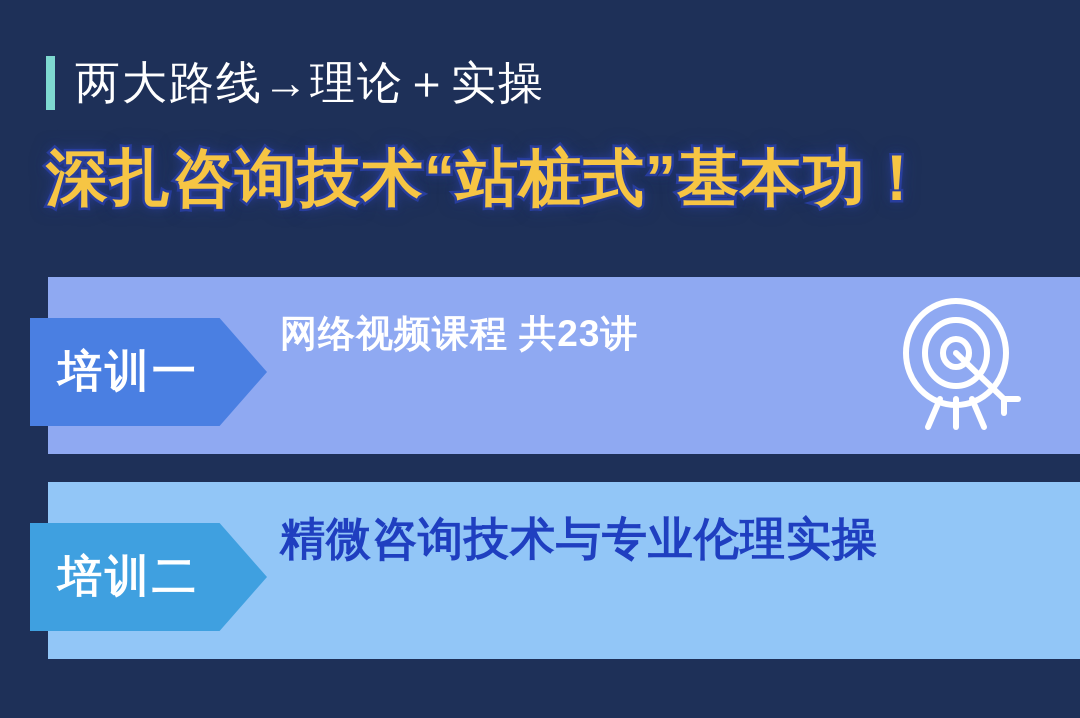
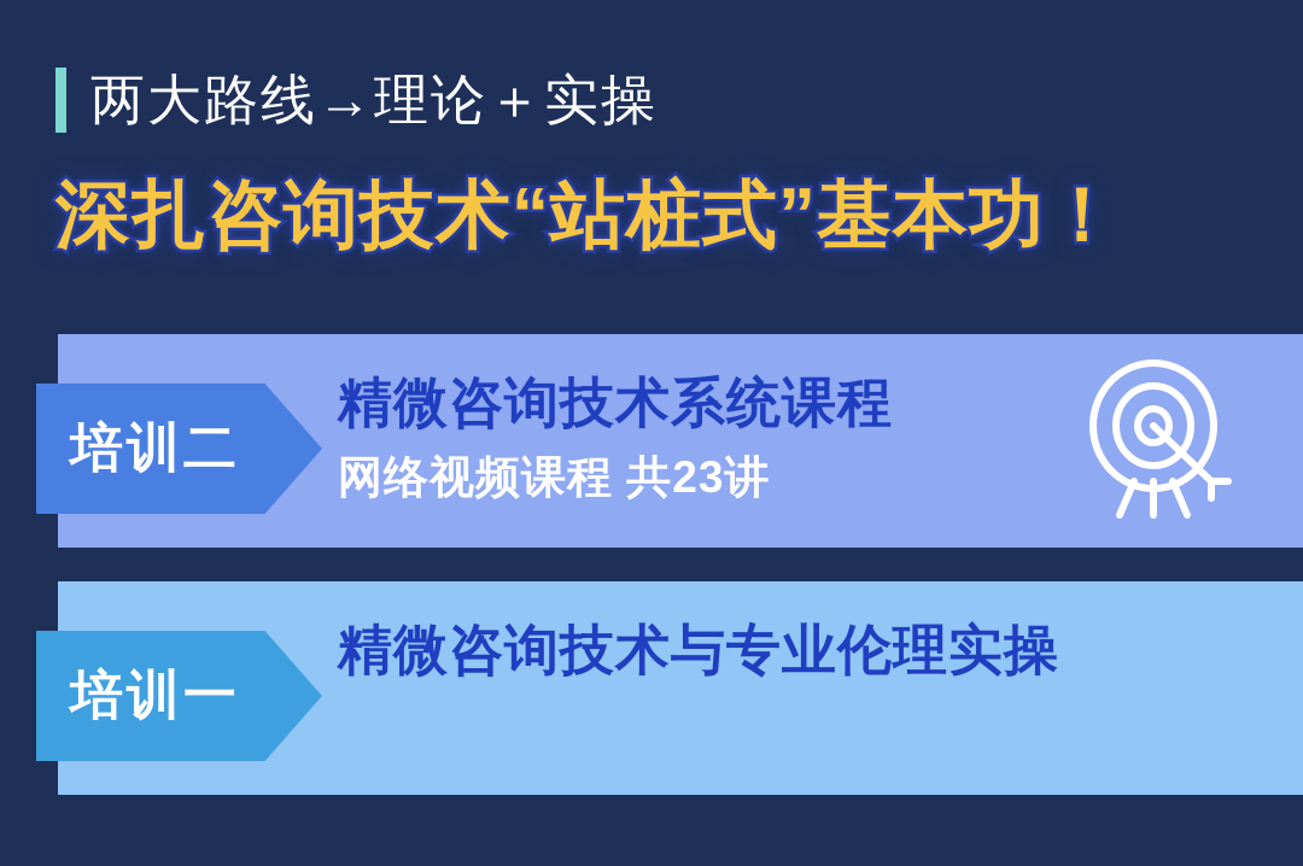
  两大路线→理论＋实操
  深扎咨询技术“站桩式”基本功！
- 培训一
+ 培训二
+ 精微咨询技术系统课程
  网络视频课程 共23讲
- 培训二
+ 培训一
  精微咨询技术与专业伦理实操
